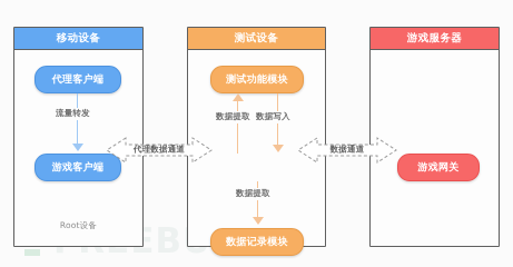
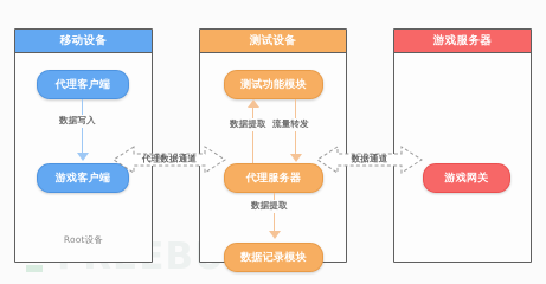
  移动设备
  代理客户端
- 流量转发
+ 数据写入
  游戏客户端
  Root设备
  测试设备
  测试功能模块
  数据提取
- 数据写入
+ 流量转发
+ 代理服务器
  数据提取
  数据记录模块
  游戏服务器
  游戏网关
  代理数据通道
  数据通道
